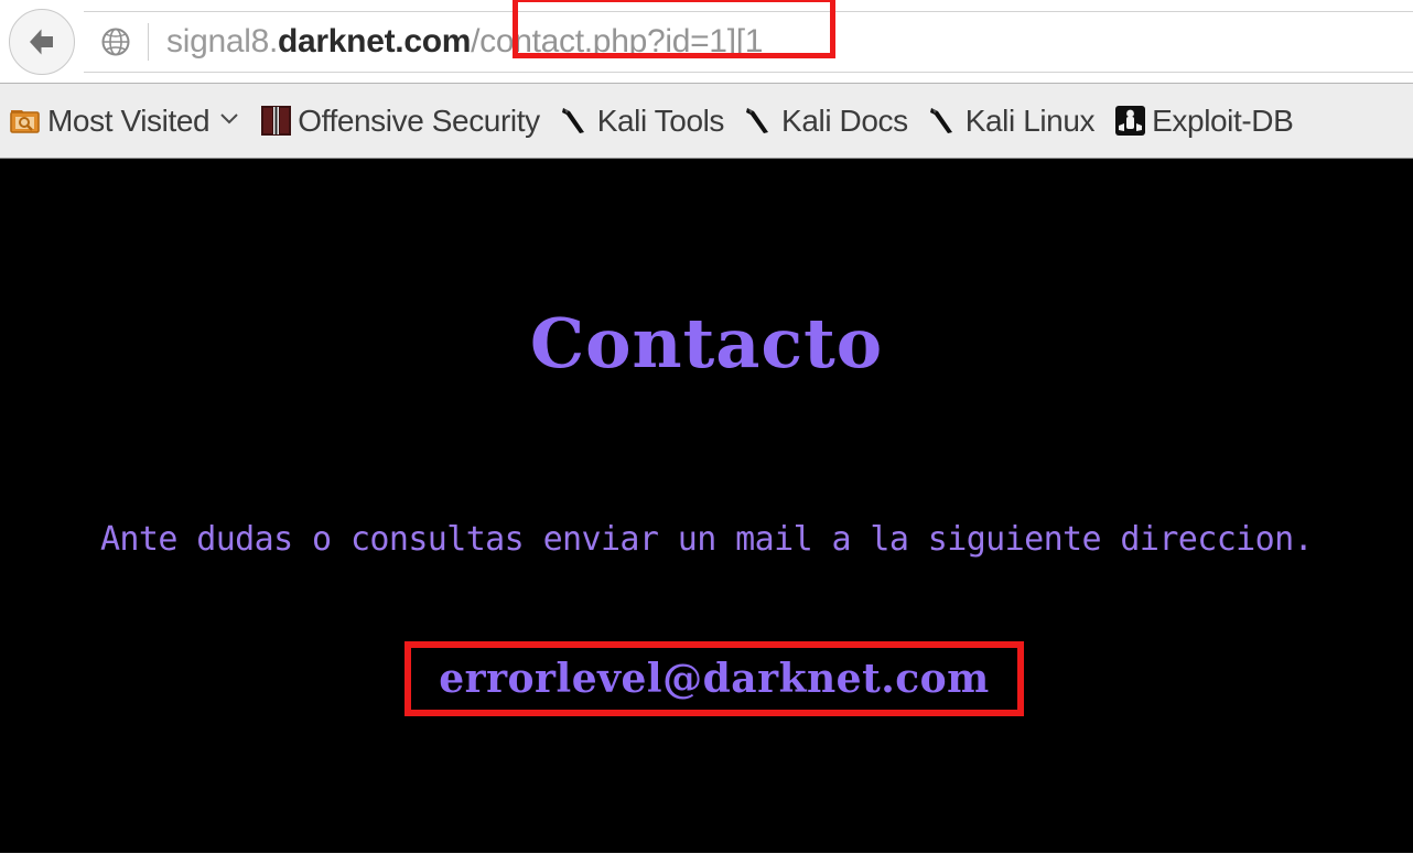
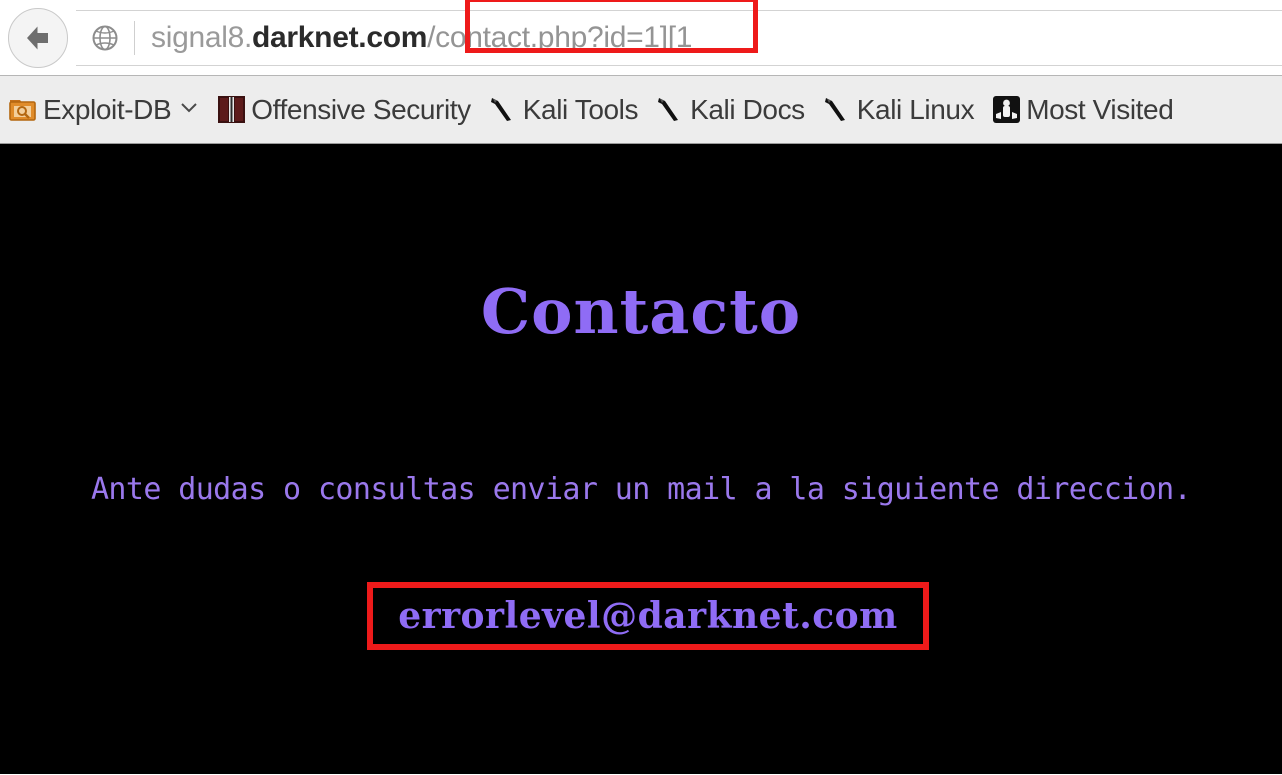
  signal8.
  darknet.com
  /contact.php?id=1][1
- Most Visited
+ Exploit-DB
  Offensive Security
  Kali Tools
  Kali Docs
  Kali Linux
- Exploit-DB
+ Most Visited
  Contacto
  Ante dudas o consultas enviar un mail a la siguiente direccion.
  errorlevel@darknet.com
